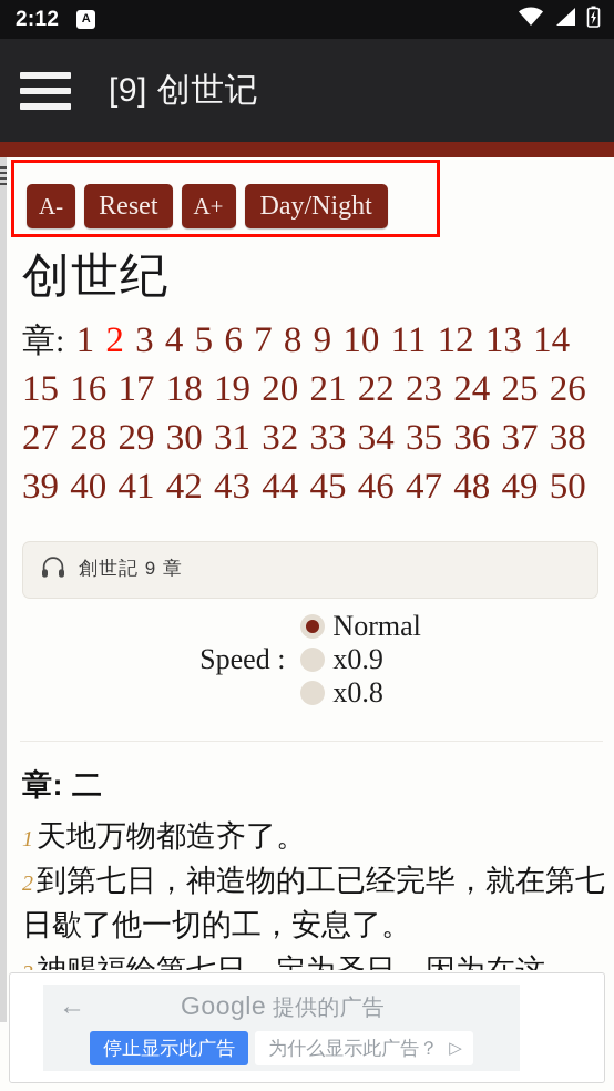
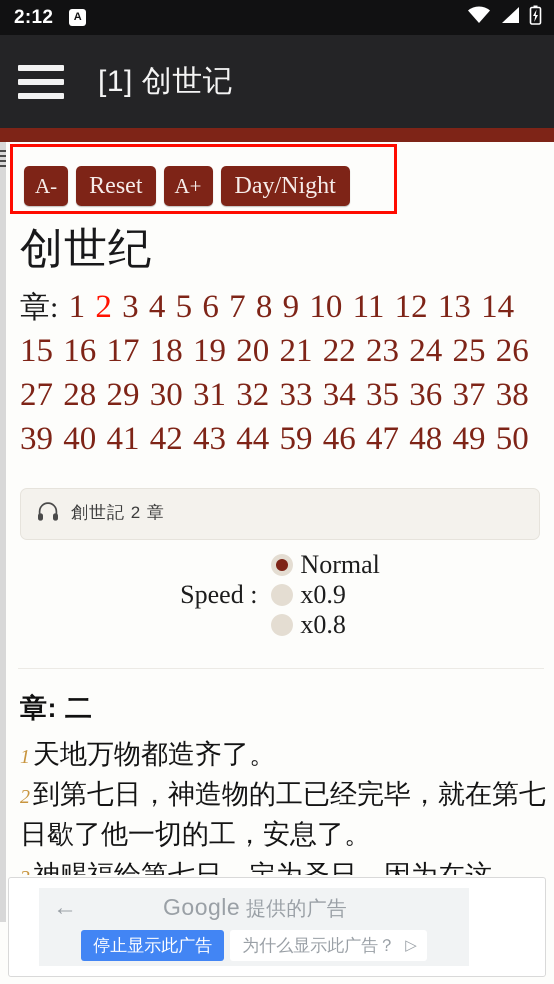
  2:12
  A
- [9] 创世记
+ [1] 创世记
  A-
  Reset
  A+
  Day/Night
  创世纪
- 章: 1 2 3 4 5 6 7 8 9 10 11 12 13 14 15 16 17 18 19 20 21 22 23 24 25 26 27 28 29 30 31 32 33 34 35 36 37 38 39 40 41 42 43 44 45 46 47 48 49 50
+ 章: 1 2 3 4 5 6 7 8 9 10 11 12 13 14 15 16 17 18 19 20 21 22 23 24 25 26 27 28 29 30 31 32 33 34 35 36 37 38 39 40 41 42 43 44 59 46 47 48 49 50
- 創世記 9 章
+ 創世記 2 章
  Speed :
  Normal
  x0.9
  x0.8
  章: 二
  1 天地万物都造齐了。
  2 到第七日，神造物的工已经完毕，就在第七日歇了他一切的工，安息了。
  ←
  Google 提供的广告
  停止显示此广告
  为什么显示此广告？
  ▷
